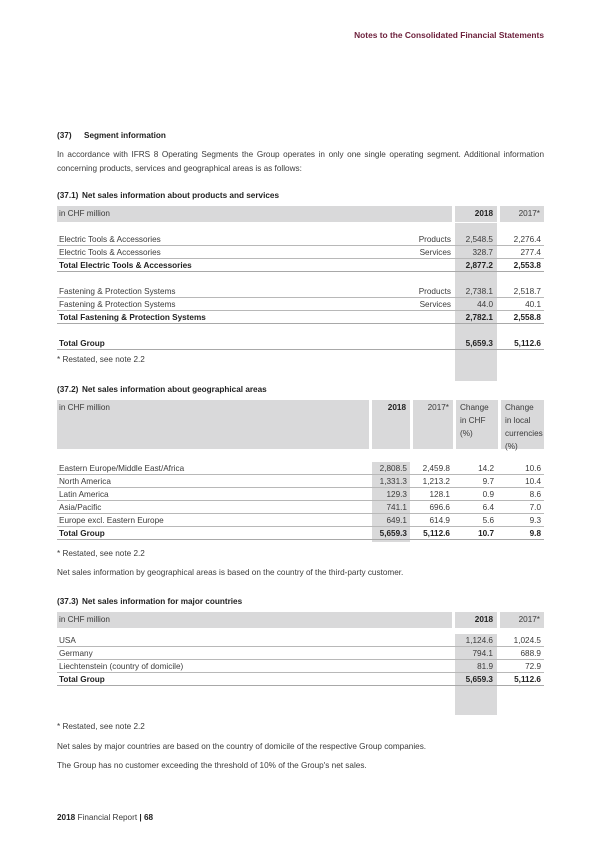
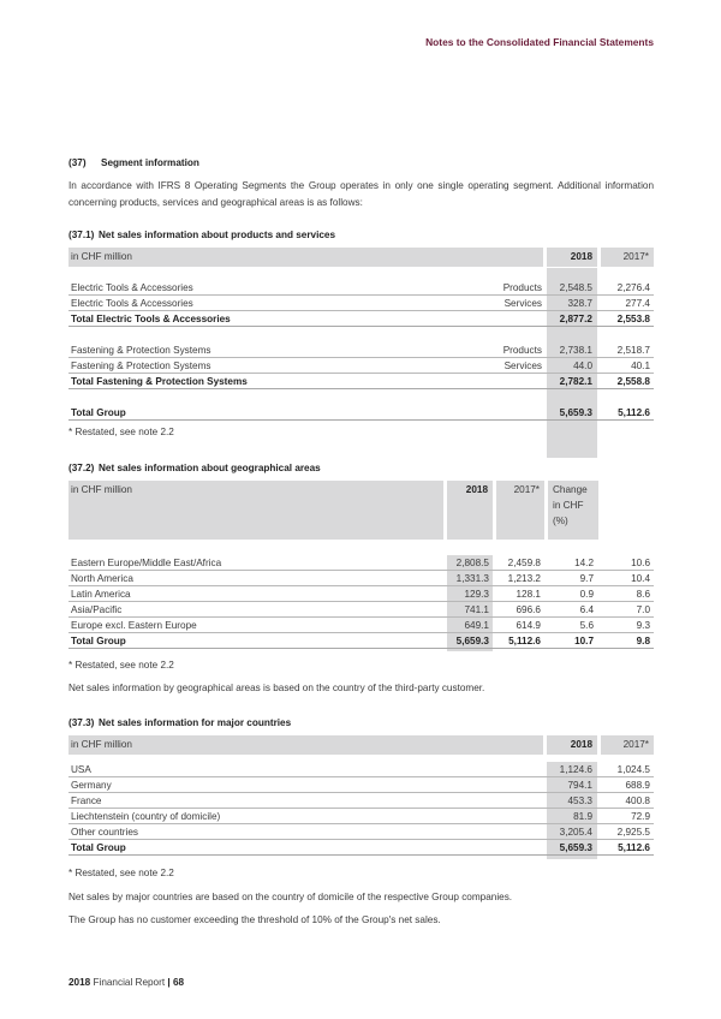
  Notes to the Consolidated Financial Statements
  (37) Segment information
  In accordance with IFRS 8 Operating Segments the Group operates in only one single operating segment. Additional information concerning products, services and geographical areas is as follows:
  (37.1) Net sales information about products and services
  in CHF million
  2018
  2017*
  Electric Tools & Accessories
  Products
  2,548.5
  2,276.4
  Electric Tools & Accessories
  Services
  328.7
  277.4
  Total Electric Tools & Accessories
  2,877.2
  2,553.8
  Fastening & Protection Systems
  Products
  2,738.1
  2,518.7
  Fastening & Protection Systems
  Services
  44.0
  40.1
  Total Fastening & Protection Systems
  2,782.1
  2,558.8
  Total Group
  5,659.3
  5,112.6
  * Restated, see note 2.2
  (37.2) Net sales information about geographical areas
  in CHF million
  2018
  2017*
  Change in CHF (%)
- Change in local currencies (%)
  Eastern Europe/Middle East/Africa
  2,808.5
  2,459.8
  14.2
  10.6
  North America
  1,331.3
  1,213.2
  9.7
  10.4
  Latin America
  129.3
  128.1
  0.9
  8.6
  Asia/Pacific
  741.1
  696.6
  6.4
  7.0
  Europe excl. Eastern Europe
  649.1
  614.9
  5.6
  9.3
  Total Group
  5,659.3
  5,112.6
  10.7
  9.8
  * Restated, see note 2.2
  Net sales information by geographical areas is based on the country of the third-party customer.
  (37.3) Net sales information for major countries
  in CHF million
  2018
  2017*
  USA
  1,124.6
  1,024.5
  Germany
  794.1
  688.9
+ France
+ 453.3
+ 400.8
  Liechtenstein (country of domicile)
  81.9
  72.9
+ Other countries
+ 3,205.4
+ 2,925.5
  Total Group
  5,659.3
  5,112.6
  * Restated, see note 2.2
  Net sales by major countries are based on the country of domicile of the respective Group companies.
  The Group has no customer exceeding the threshold of 10% of the Group's net sales.
  2018 Financial Report | 68
